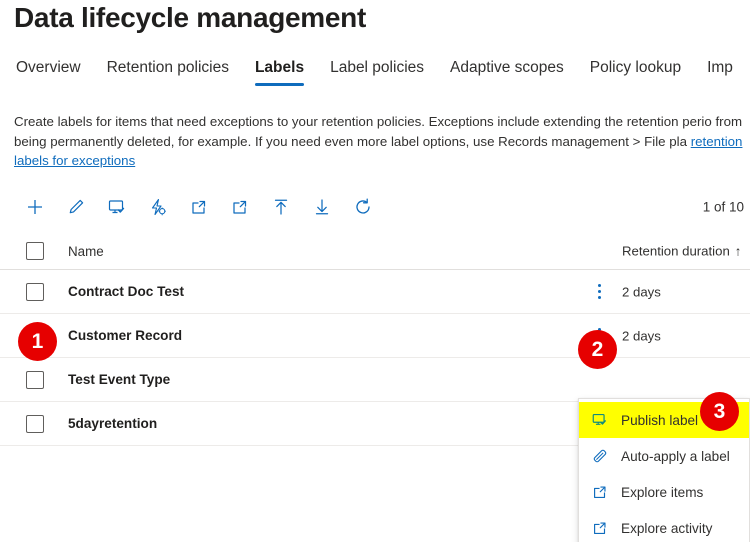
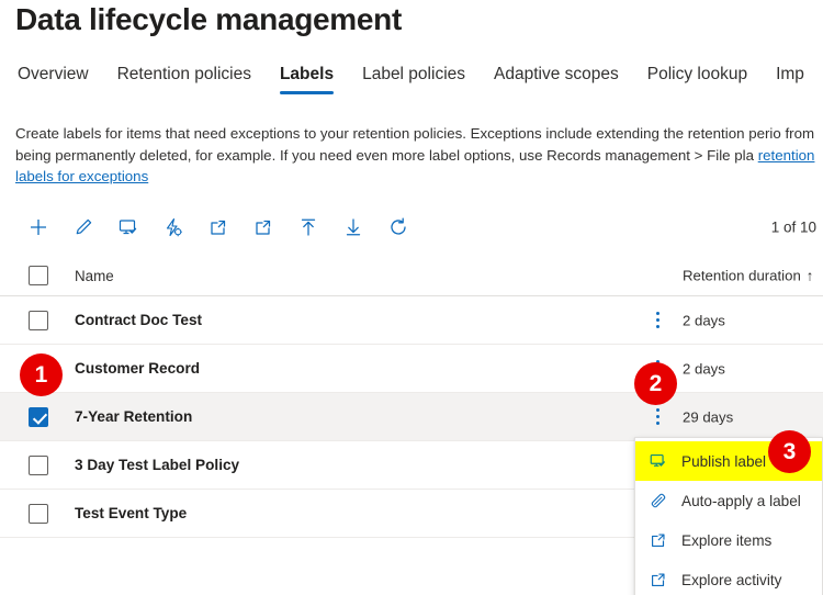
  Data lifecycle management
  Overview
  Retention policies
  Labels
  Label policies
  Adaptive scopes
  Policy lookup
  Imp
  Create labels for items that need exceptions to your retention policies. Exceptions include extending the retention perio from being permanently deleted, for example. If you need even more label options, use Records management > File pla retention labels for exceptions
  1 of 10
  Name
  Retention duration ↑
  Contract Doc Test
  2 days
  Customer Record
  2 days
+ 7-Year Retention
+ 29 days
+ 3 Day Test Label Policy
  Test Event Type
- 5dayretention
  Publish label
  Auto-apply a label
  Explore items
  Explore activity
  1
  2
  3
